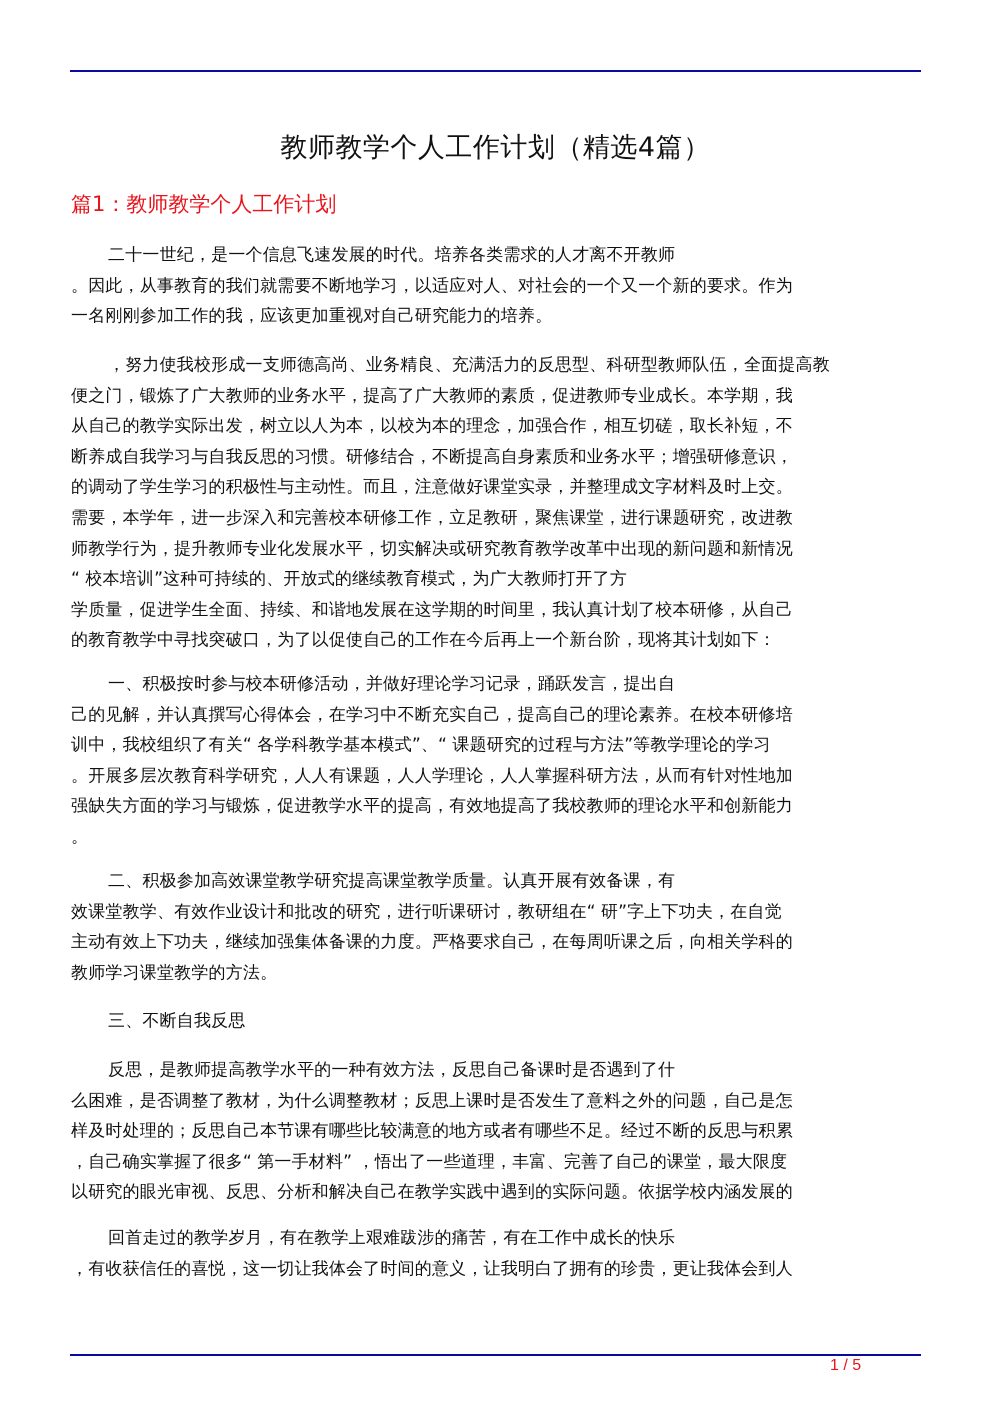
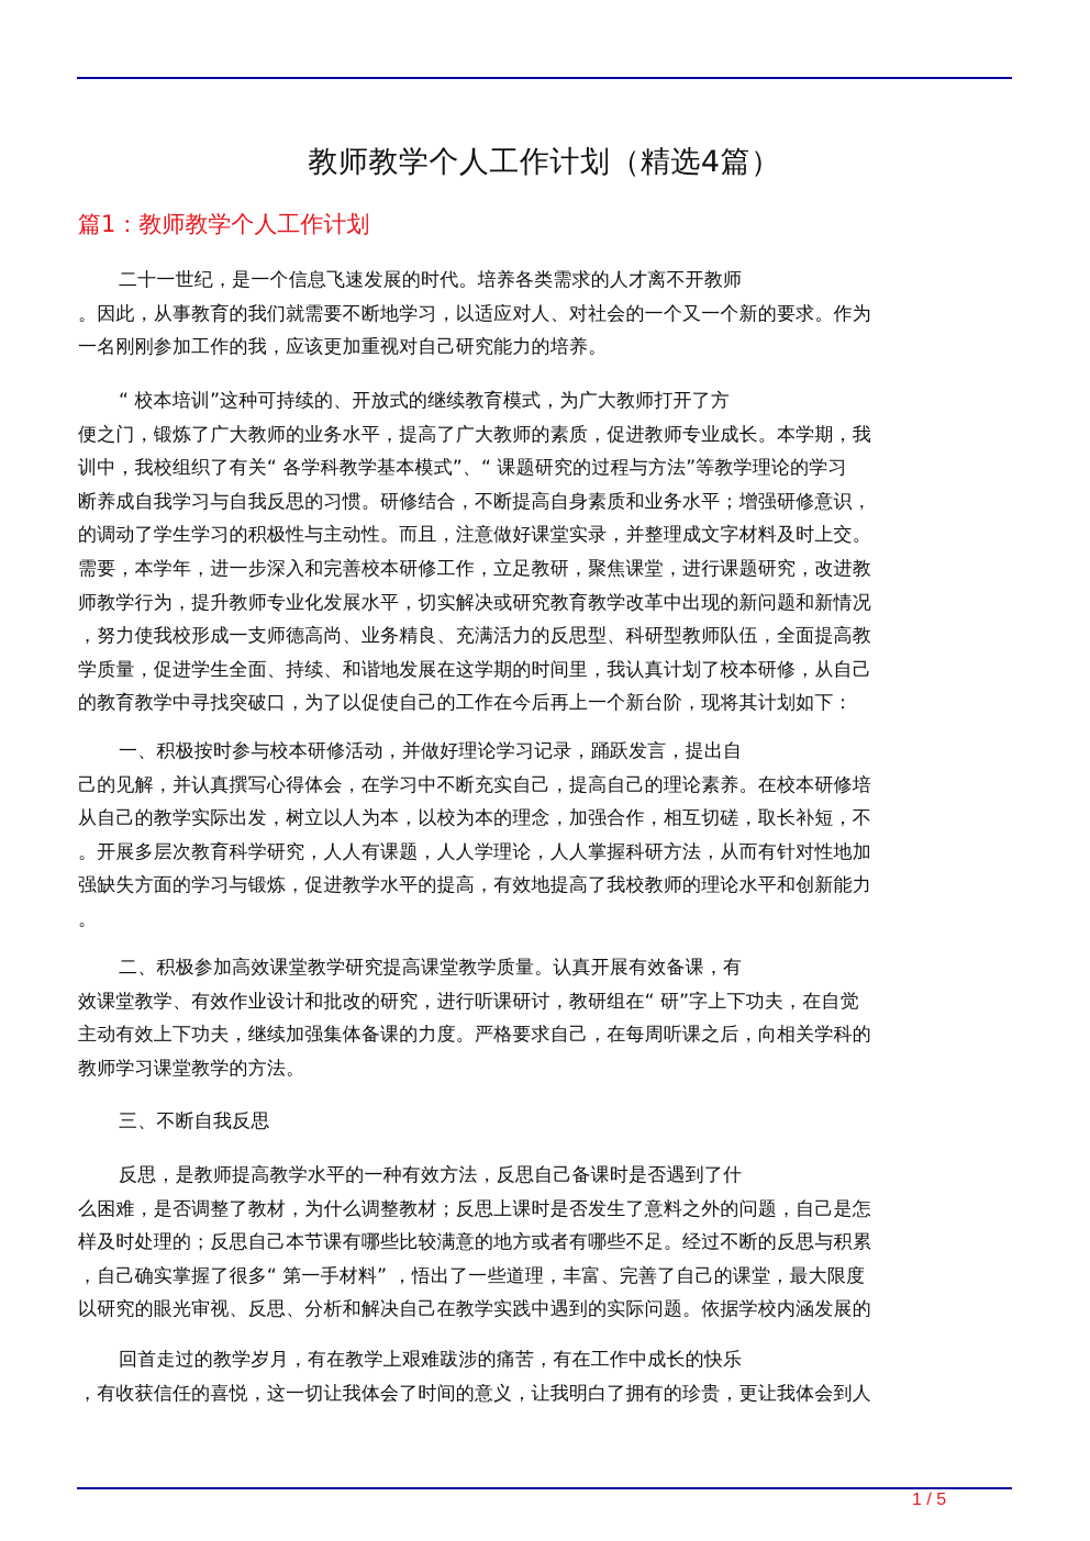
  教师教学个人工作计划（精选4篇）
  篇1：教师教学个人工作计划
  二十一世纪，是一个信息飞速发展的时代。培养各类需求的人才离不开教师
  。因此，从事教育的我们就需要不断地学习，以适应对人、对社会的一个又一个新的要求。作为
  一名刚刚参加工作的我，应该更加重视对自己研究能力的培养。
- ，努力使我校形成一支师德高尚、业务精良、充满活力的反思型、科研型教师队伍，全面提高教
+ “ 校本培训”这种可持续的、开放式的继续教育模式，为广大教师打开了方
  便之门，锻炼了广大教师的业务水平，提高了广大教师的素质，促进教师专业成长。本学期，我
- 从自己的教学实际出发，树立以人为本，以校为本的理念，加强合作，相互切磋，取长补短，不
+ 训中，我校组织了有关“ 各学科教学基本模式”、“ 课题研究的过程与方法”等教学理论的学习
  断养成自我学习与自我反思的习惯。研修结合，不断提高自身素质和业务水平；增强研修意识，
  的调动了学生学习的积极性与主动性。而且，注意做好课堂实录，并整理成文字材料及时上交。
  需要，本学年，进一步深入和完善校本研修工作，立足教研，聚焦课堂，进行课题研究，改进教
  师教学行为，提升教师专业化发展水平，切实解决或研究教育教学改革中出现的新问题和新情况
- “ 校本培训”这种可持续的、开放式的继续教育模式，为广大教师打开了方
+ ，努力使我校形成一支师德高尚、业务精良、充满活力的反思型、科研型教师队伍，全面提高教
  学质量，促进学生全面、持续、和谐地发展在这学期的时间里，我认真计划了校本研修，从自己
  的教育教学中寻找突破口，为了以促使自己的工作在今后再上一个新台阶，现将其计划如下：
  一、积极按时参与校本研修活动，并做好理论学习记录，踊跃发言，提出自
  己的见解，并认真撰写心得体会，在学习中不断充实自己，提高自己的理论素养。在校本研修培
- 训中，我校组织了有关“ 各学科教学基本模式”、“ 课题研究的过程与方法”等教学理论的学习
+ 从自己的教学实际出发，树立以人为本，以校为本的理念，加强合作，相互切磋，取长补短，不
  。开展多层次教育科学研究，人人有课题，人人学理论，人人掌握科研方法，从而有针对性地加
  强缺失方面的学习与锻炼，促进教学水平的提高，有效地提高了我校教师的理论水平和创新能力
  。
  二、积极参加高效课堂教学研究提高课堂教学质量。认真开展有效备课，有
  效课堂教学、有效作业设计和批改的研究，进行听课研讨，教研组在“ 研”字上下功夫，在自觉
  主动有效上下功夫，继续加强集体备课的力度。严格要求自己，在每周听课之后，向相关学科的
  教师学习课堂教学的方法。
  三、不断自我反思
  反思，是教师提高教学水平的一种有效方法，反思自己备课时是否遇到了什
  么困难，是否调整了教材，为什么调整教材；反思上课时是否发生了意料之外的问题，自己是怎
  样及时处理的；反思自己本节课有哪些比较满意的地方或者有哪些不足。经过不断的反思与积累
  ，自己确实掌握了很多“ 第一手材料” ，悟出了一些道理，丰富、完善了自己的课堂，最大限度
  以研究的眼光审视、反思、分析和解决自己在教学实践中遇到的实际问题。依据学校内涵发展的
  回首走过的教学岁月，有在教学上艰难跋涉的痛苦，有在工作中成长的快乐
  ，有收获信任的喜悦，这一切让我体会了时间的意义，让我明白了拥有的珍贵，更让我体会到人
  1 / 5
